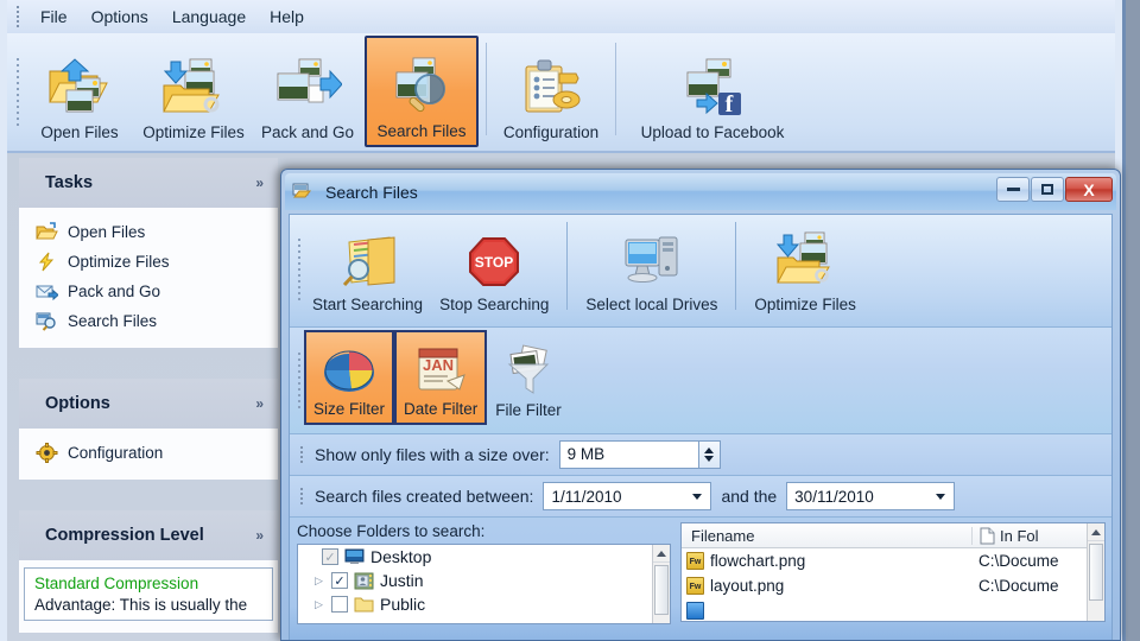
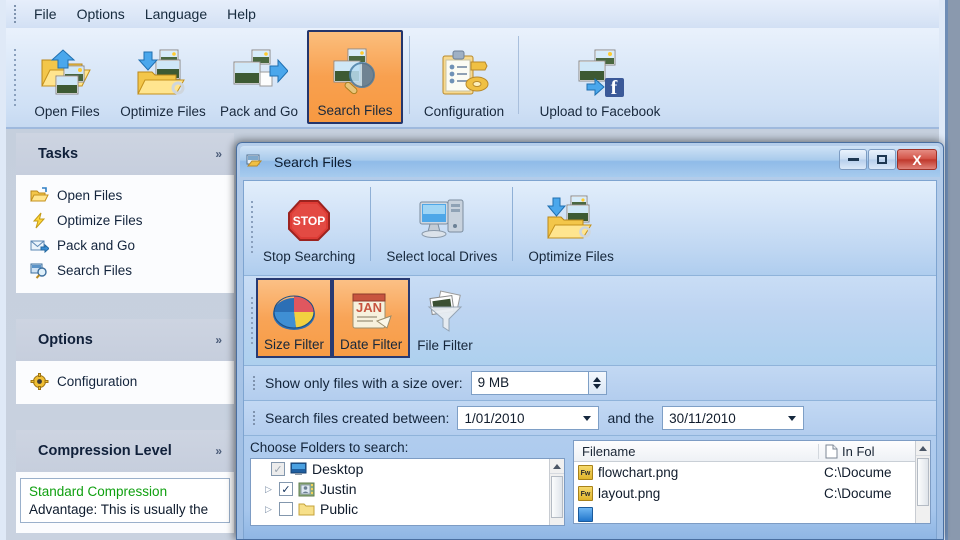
  File
  Options
  Language
  Help
  Open Files
  Optimize Files
  Pack and Go
  Search Files
  Configuration
  f
  Upload to Facebook
  Tasks
  »
  Open Files
  Optimize Files
  Pack and Go
  Search Files
  Options
  »
  Configuration
  Compression Level
  »
  Standard Compression
  Advantage: This is usually the
  Search Files
  X
- Start Searching
  STOP
  Stop Searching
  Select local Drives
  Optimize Files
  Size Filter
  JAN
  Date Filter
  File Filter
  Show only files with a size over:
  9 MB
  Search files created between:
- 1/11/2010
+ 1/01/2010
  and the
  30/11/2010
  Choose Folders to search:
  ✓
  Desktop
  ▷
  ✓
  Justin
  ▷
  Public
  Filename
  In Fol
  flowchart.png
  C:\Docume
  layout.png
  C:\Docume
